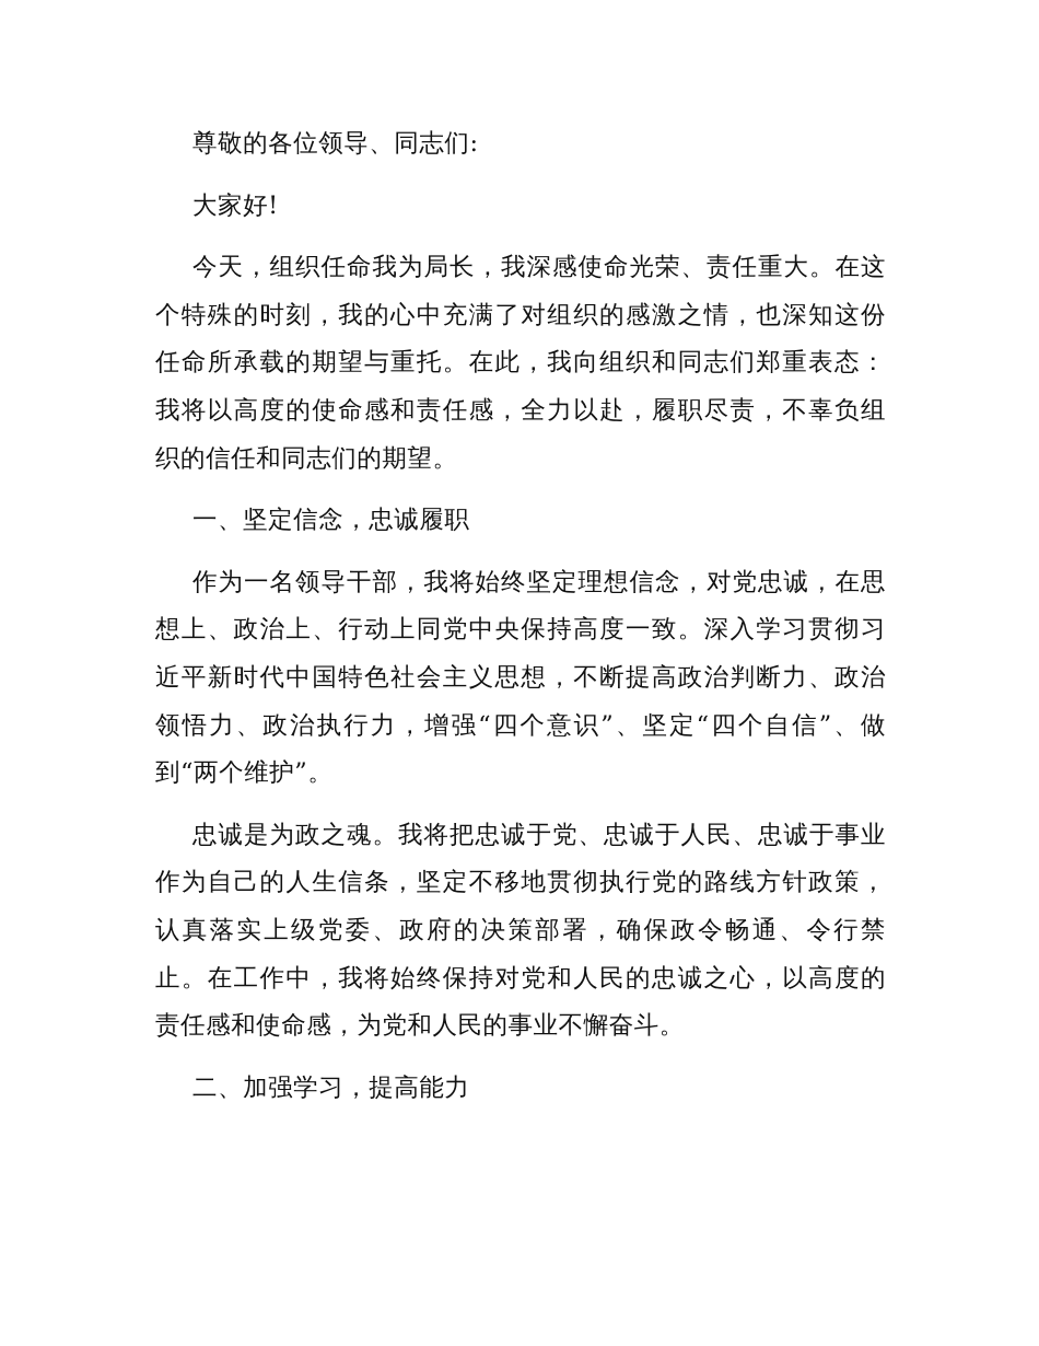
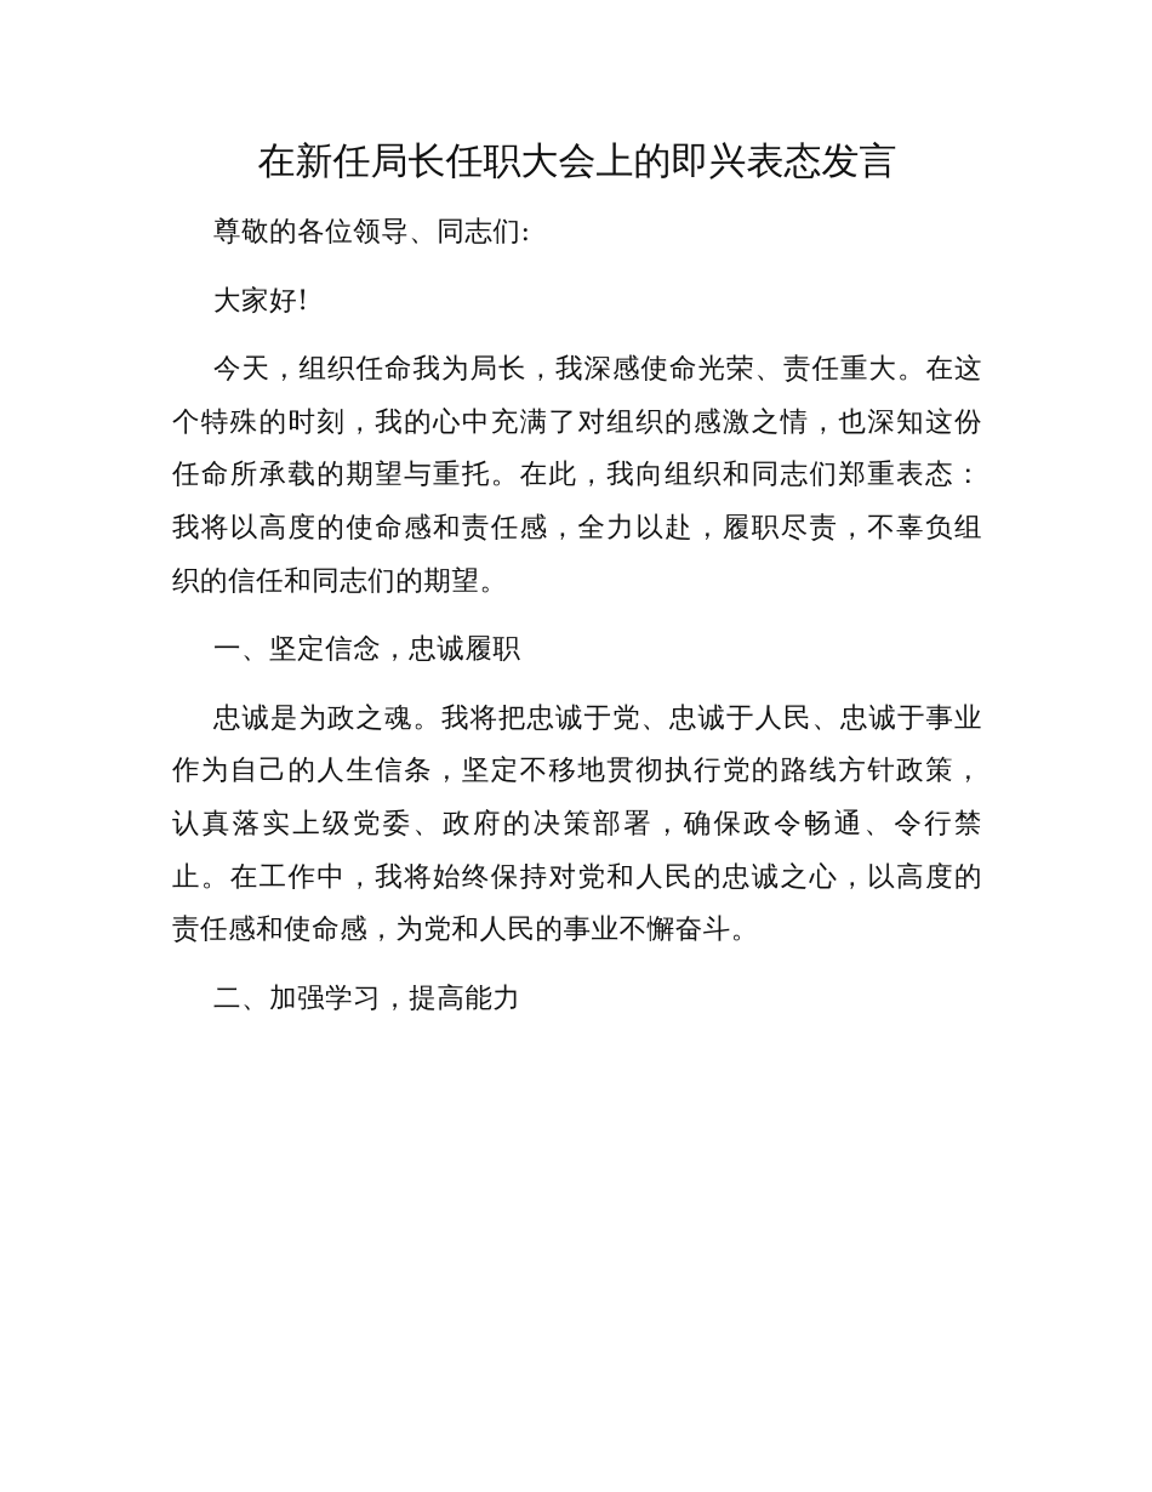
+ 在新任局长任职大会上的即兴表态发言
  尊敬的各位领导、同志们:
  大家好!
  今天，组织任命我为局长，我深感使命光荣、责任重大。在这个特殊的时刻，我的心中充满了对组织的感激之情，也深知这份任命所承载的期望与重托。在此，我向组织和同志们郑重表态：我将以高度的使命感和责任感，全力以赴，履职尽责，不辜负组织的信任和同志们的期望。
  一、坚定信念，忠诚履职
- 作为一名领导干部，我将始终坚定理想信念，对党忠诚，在思想上、政治上、行动上同党中央保持高度一致。深入学习贯彻习近平新时代中国特色社会主义思想，不断提高政治判断力、政治领悟力、政治执行力，增强“四个意识”、坚定“四个自信”、做到“两个维护”。
  忠诚是为政之魂。我将把忠诚于党、忠诚于人民、忠诚于事业作为自己的人生信条，坚定不移地贯彻执行党的路线方针政策，认真落实上级党委、政府的决策部署，确保政令畅通、令行禁止。在工作中，我将始终保持对党和人民的忠诚之心，以高度的责任感和使命感，为党和人民的事业不懈奋斗。
  二、加强学习，提高能力
